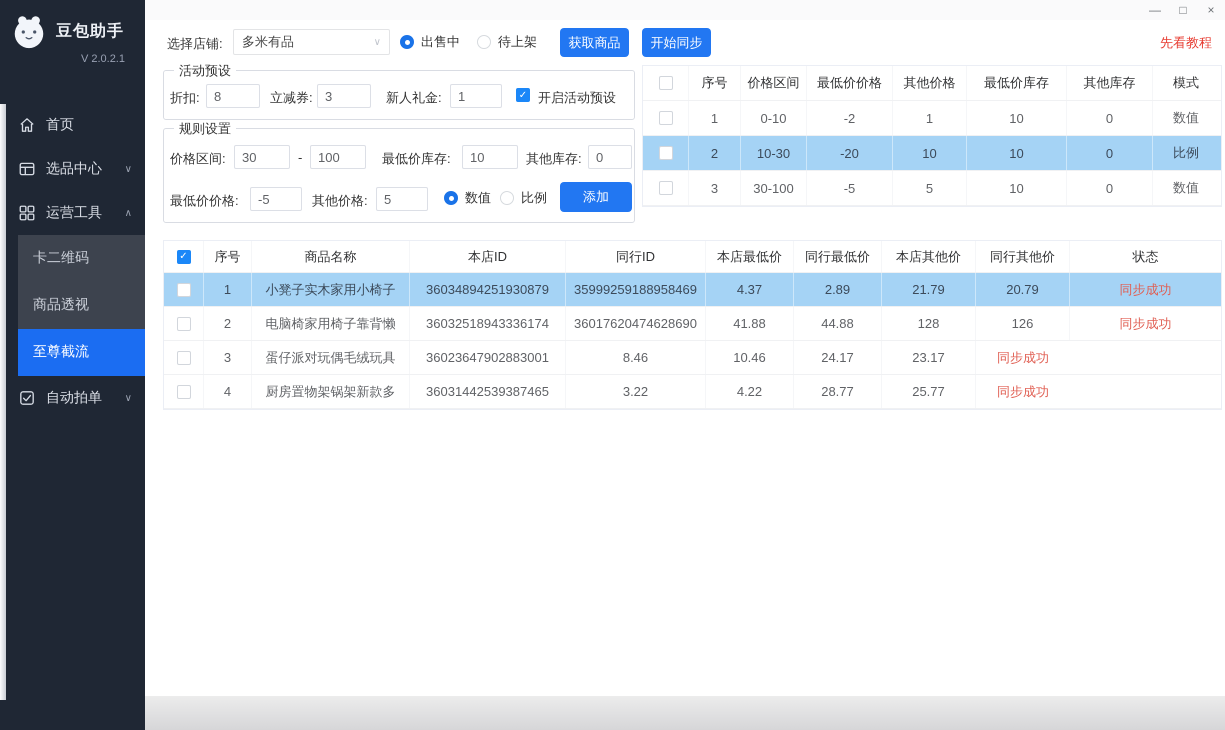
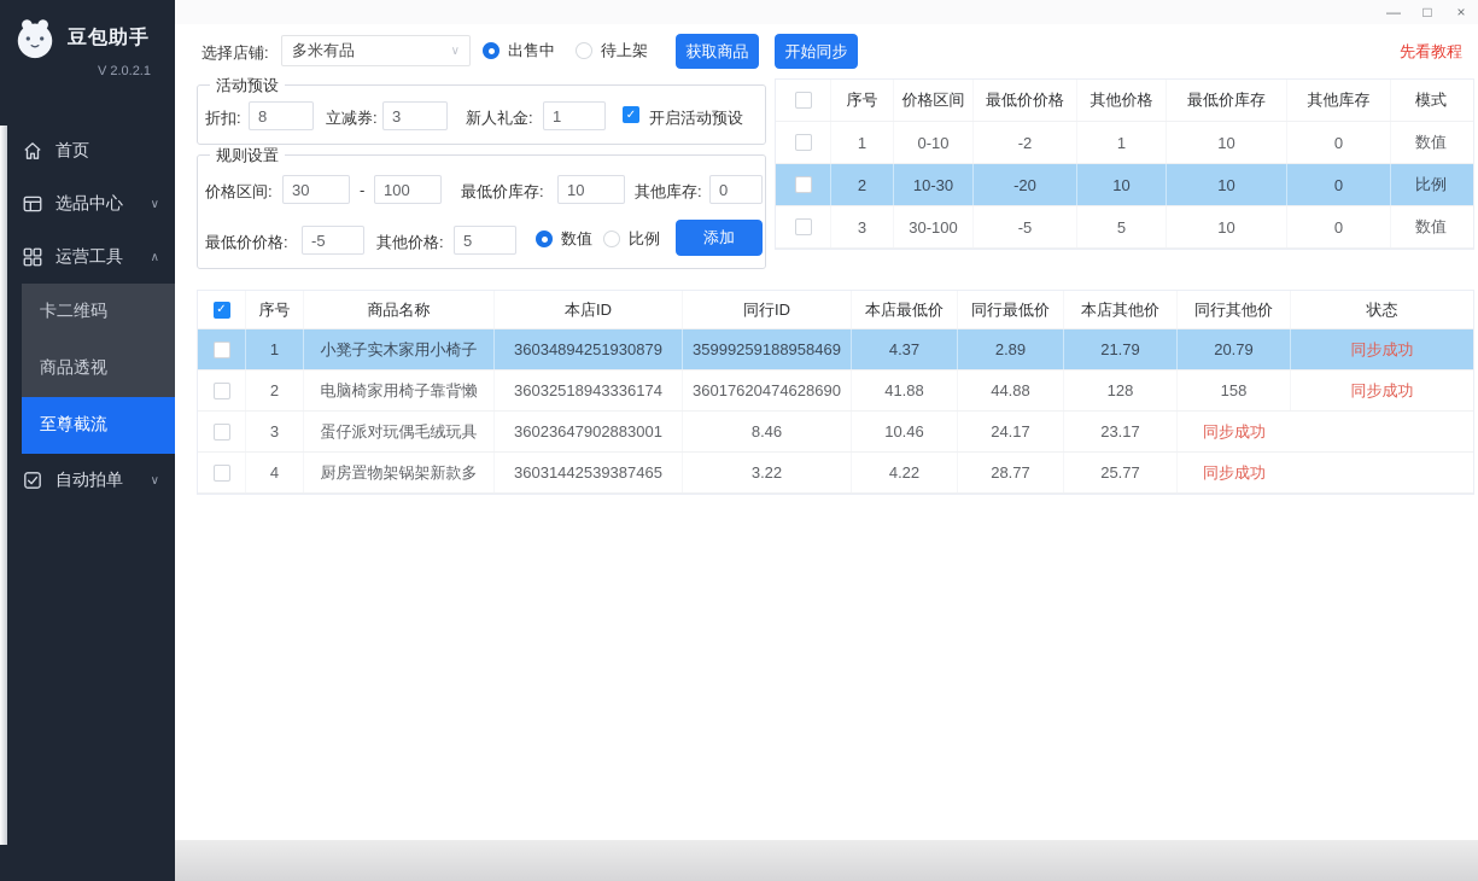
  —
  □
  ×
  豆包助手
  V 2.0.2.1
  首页
  选品中心
  ∨
  运营工具
  ∧
  卡二维码
  商品透视
  至尊截流
  自动拍单
  ∨
  选择店铺:
  多米有品
  ∨
  出售中
  待上架
  获取商品
  开始同步
  先看教程
  活动预设
  折扣:
  8
  立减券:
  3
  新人礼金:
  1
  ✓
  开启活动预设
  规则设置
  价格区间:
  30
  -
  100
  最低价库存:
  10
  其他库存:
  0
  最低价价格:
  -5
  其他价格:
  5
  数值
  比例
  添加
  序号
  价格区间
  最低价价格
  其他价格
  最低价库存
  其他库存
  模式
  1
  0-10
  -2
  1
  10
  0
  数值
  2
  10-30
  -20
  10
  10
  0
  比例
  3
  30-100
  -5
  5
  10
  0
  数值
  ✓
  序号
  商品名称
  本店ID
  同行ID
  本店最低价
  同行最低价
  本店其他价
  同行其他价
  状态
  1
  小凳子实木家用小椅子
  36034894251930879
  35999259188958469
  4.37
  2.89
  21.79
  20.79
  同步成功
  2
  电脑椅家用椅子靠背懒
  36032518943336174
  36017620474628690
  41.88
  44.88
  128
- 126
+ 158
  同步成功
  3
  蛋仔派对玩偶毛绒玩具
  36023647902883001
  8.46
  10.46
  24.17
  23.17
  同步成功
  4
  厨房置物架锅架新款多
  36031442539387465
  3.22
  4.22
  28.77
  25.77
  同步成功
